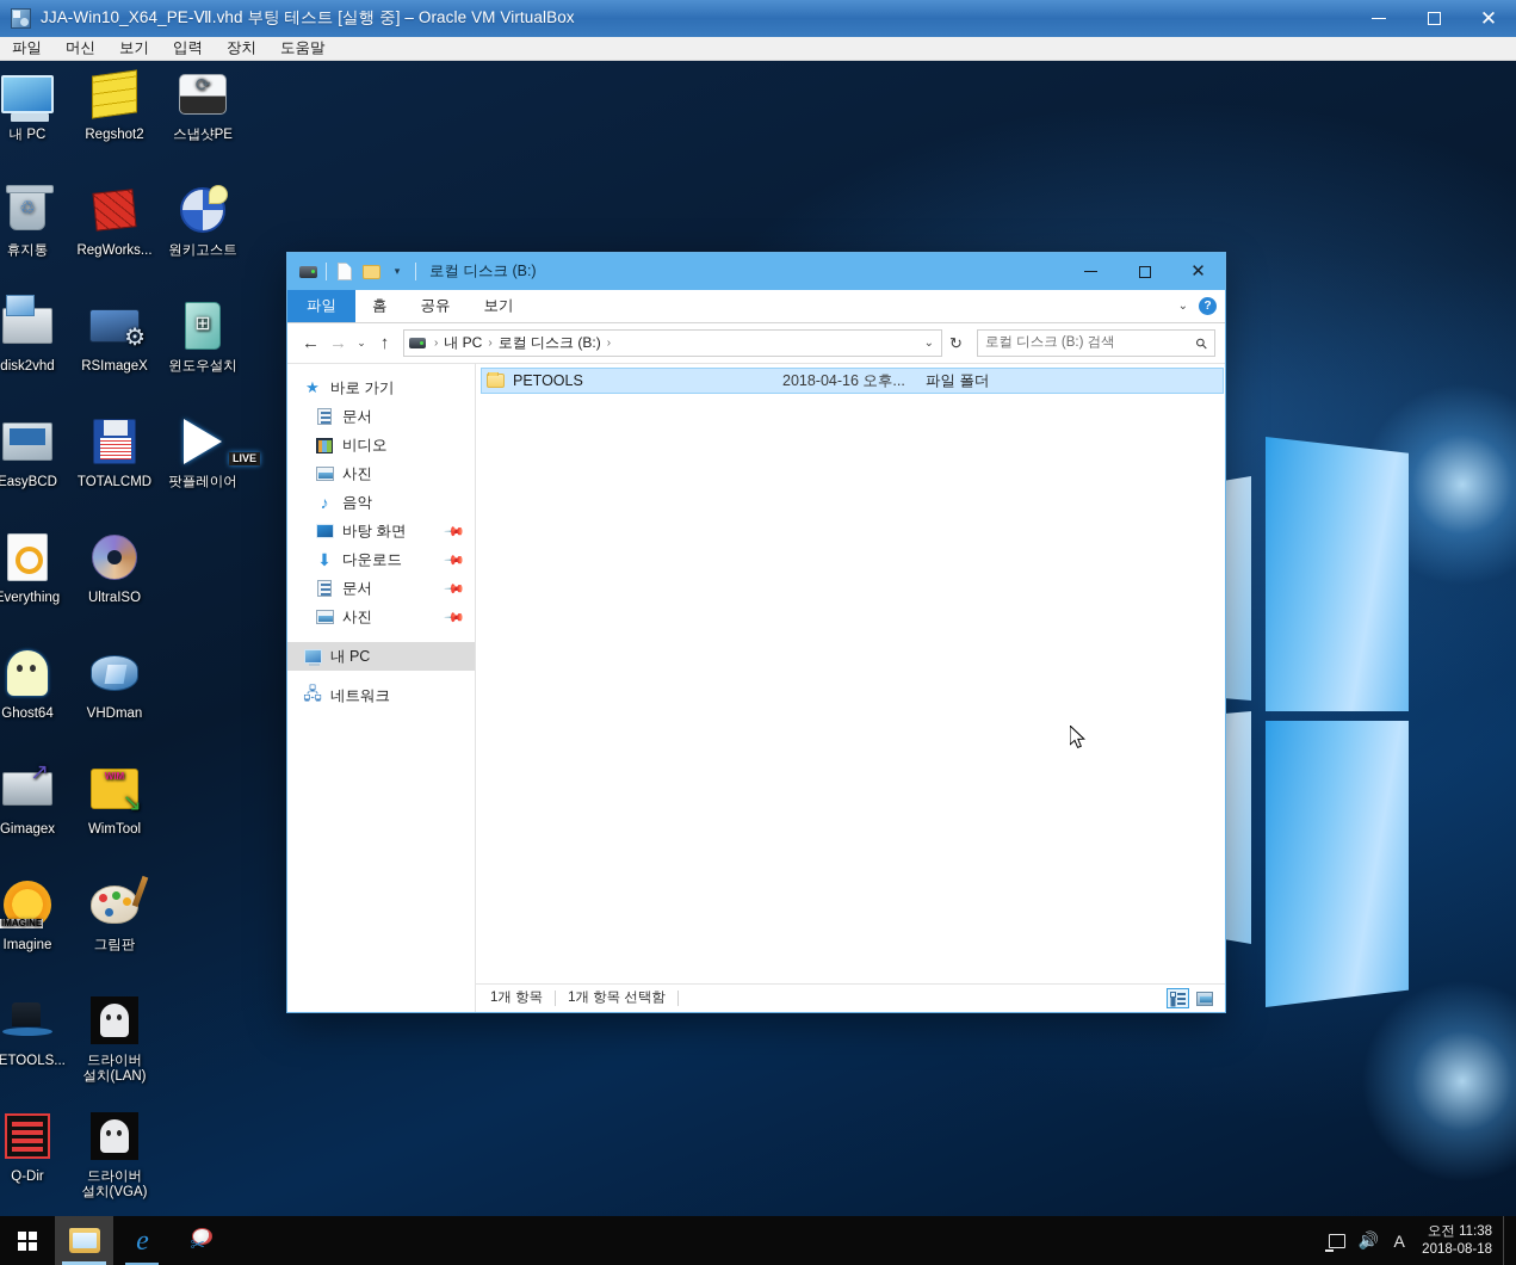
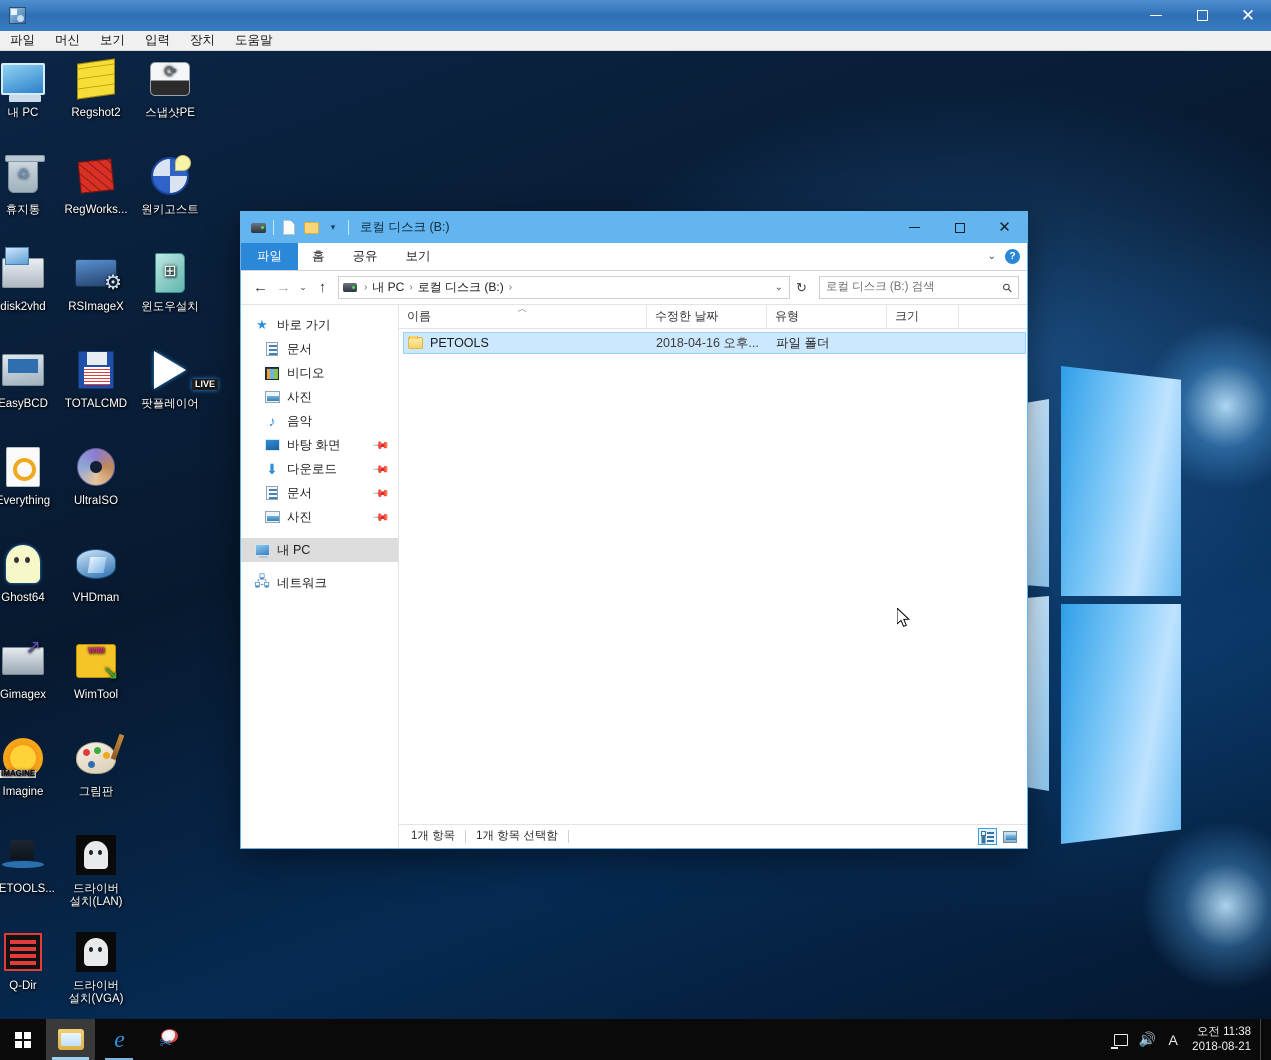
- JJA-Win10_X64_PE-Ⅶ.vhd 부팅 테스트 [실행 중] – Oracle VM VirtualBox
  ✕
  파일
  머신
  보기
  입력
  장치
  도움말
  내 PC
  Regshot2
  스냅샷PE
  휴지통
  RegWorks...
  원키고스트
  disk2vhd
  RSImageX
  윈도우설치
  EasyBCD
  TOTALCMD
  LIVE
  팟플레이어
  verything
  UltraISO
  Ghost64
  VHDman
  Gimagex
  WimTool
  Imagine
  그림판
  ETOOLS...
  드라이버
  설치(LAN)
  Q-Dir
  드라이버
  설치(VGA)
  ▾
  로컬 디스크 (B:)
  ✕
  파일
  홈
  공유
  보기
  ⌄
  ?
  ←
  →
  ⌄
  ↑
  ›
  내 PC
  ›
  로컬 디스크 (B:)
  ›
  ⌄
  ↻
  로컬 디스크 (B:) 검색
  ★
  바로 가기
  문서
  비디오
  사진
  ♪
  음악
  바탕 화면
  ⬇
  다운로드
  문서
  사진
  내 PC
  🖧
  네트워크
+ ︿
+ 이름
+ 수정한 날짜
+ 유형
+ 크기
  PETOOLS
  2018-04-16 오후...
  파일 폴더
  1개 항목
  1개 항목 선택함
  e
  🔊
  A
  오전 11:38
- 2018-08-18
+ 2018-08-21
